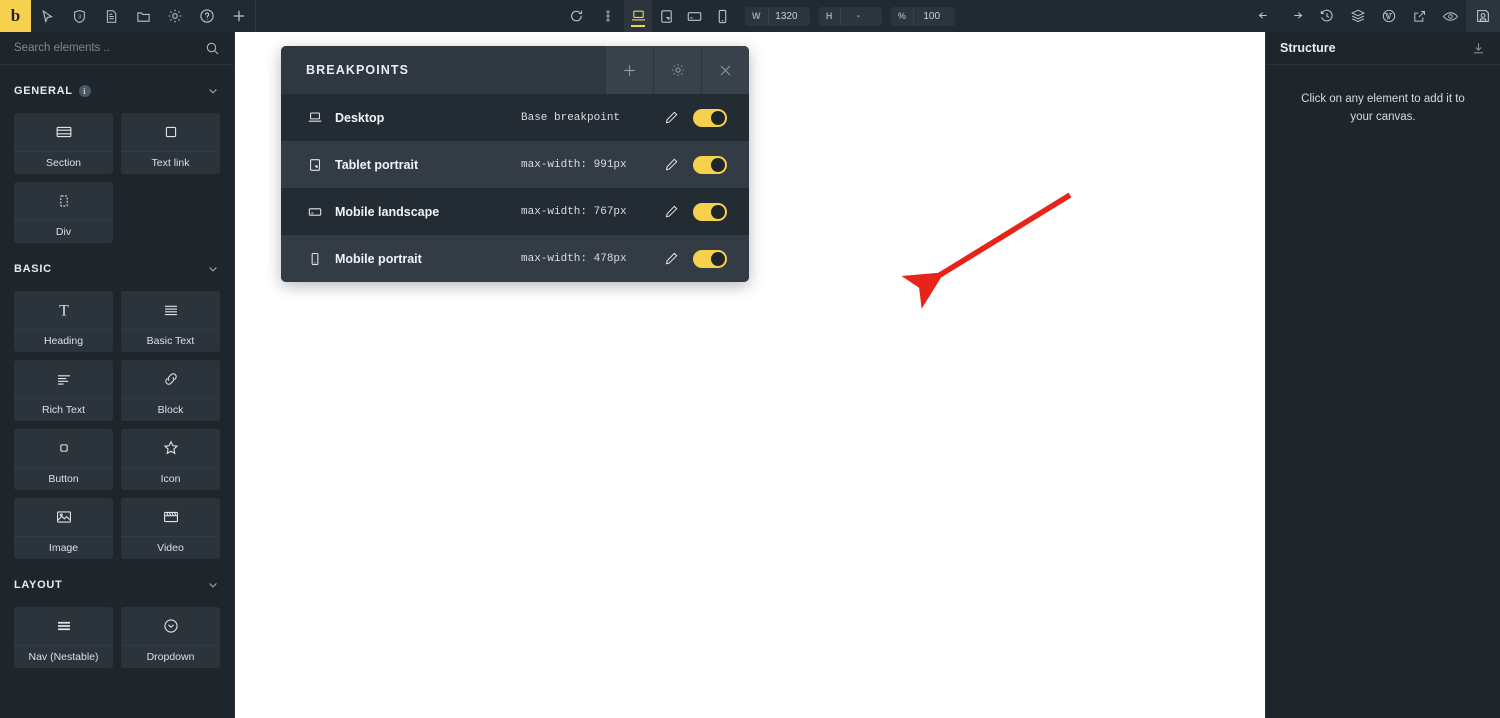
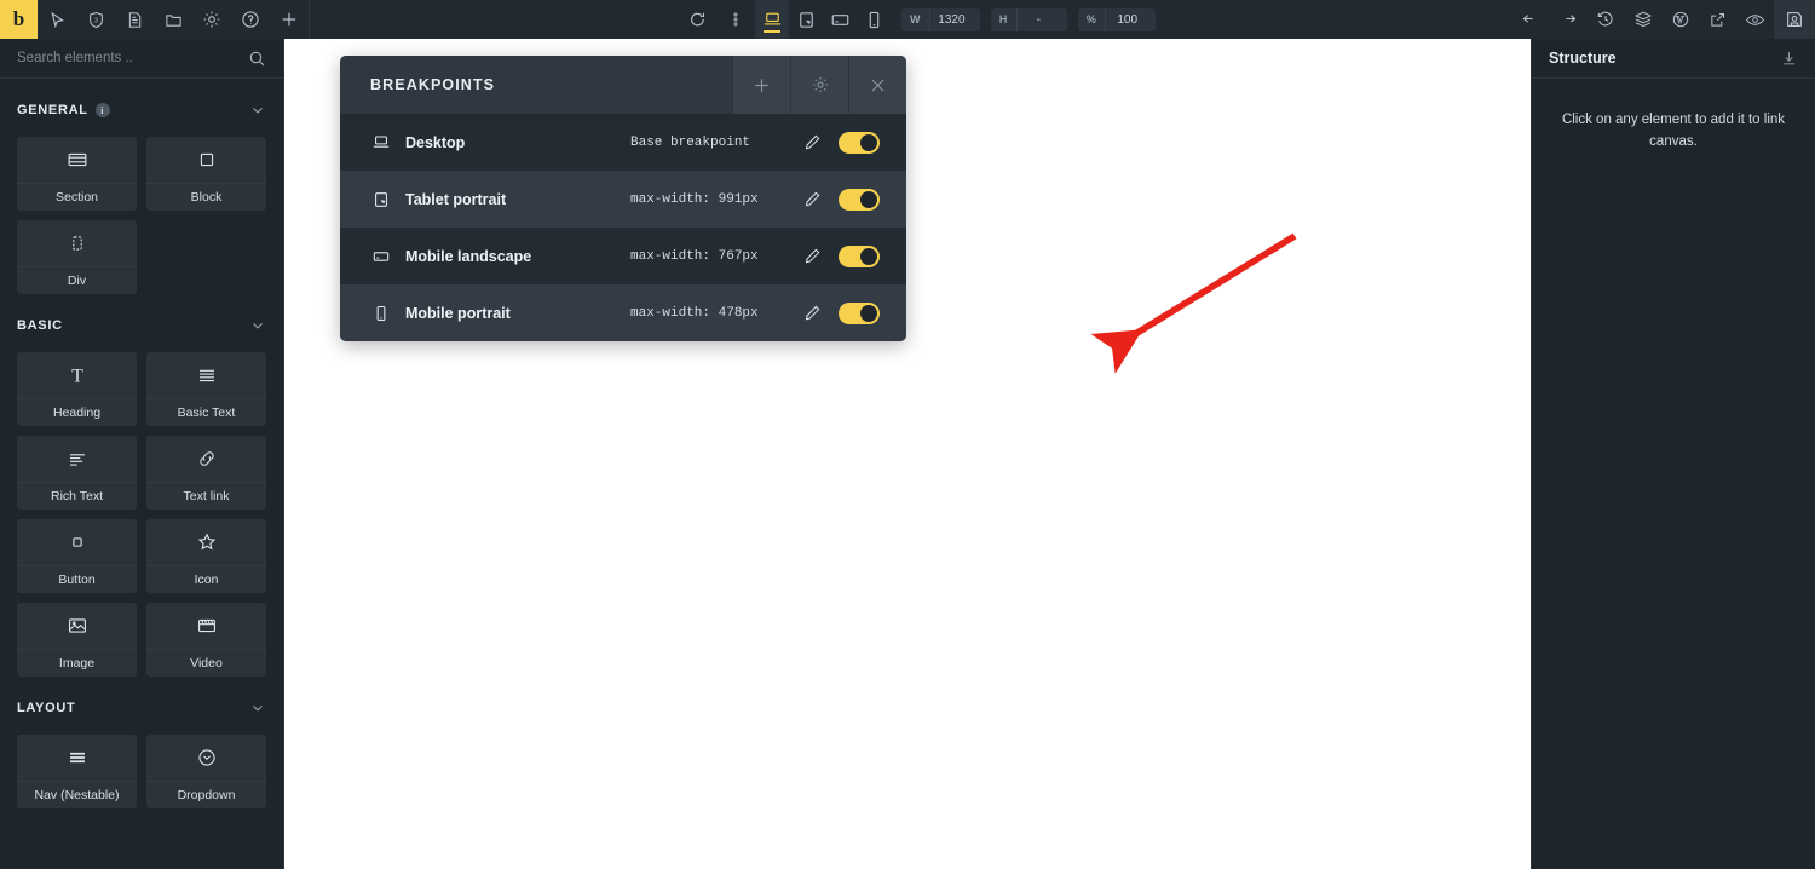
  b
  W
  1320
  H
  -
  %
  100
  Search elements ..
  GENERAL
  i
  Section
- Text link
+ Block
  Div
  BASIC
  T
  Heading
  Basic Text
  Rich Text
- Block
+ Text link
  Button
  Icon
  Image
  Video
  LAYOUT
  Nav (Nestable)
  Dropdown
  BREAKPOINTS
  Desktop
  Base breakpoint
  Tablet portrait
  max-width: 991px
  Mobile landscape
  max-width: 767px
  Mobile portrait
  max-width: 478px
  Structure
- Click on any element to add it to your canvas.
+ Click on any element to add it to link canvas.
